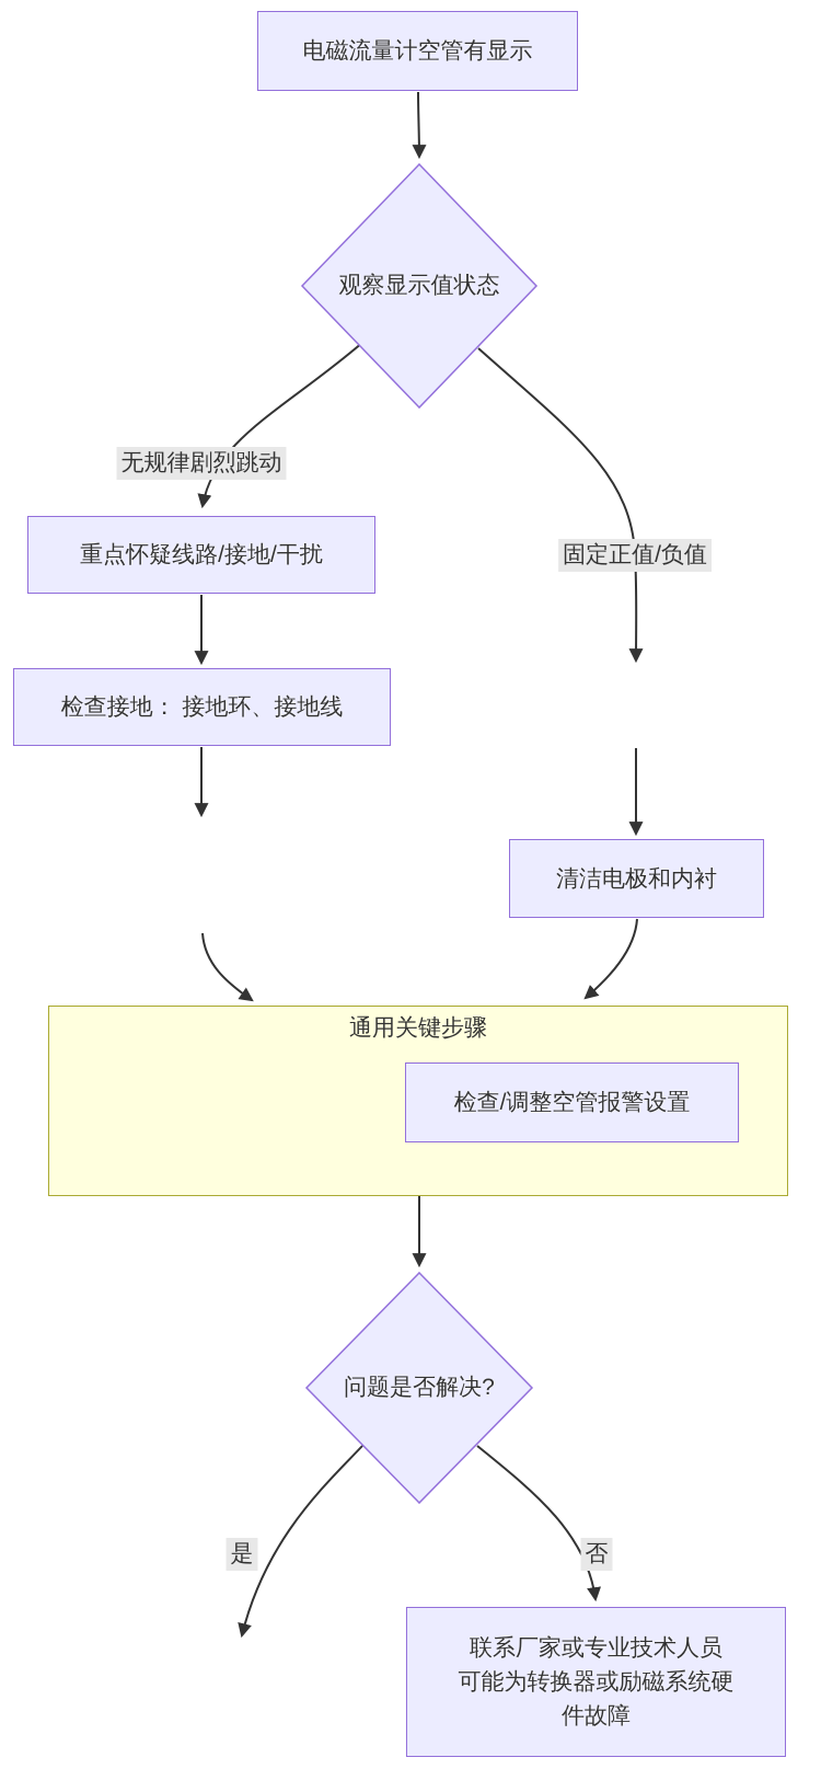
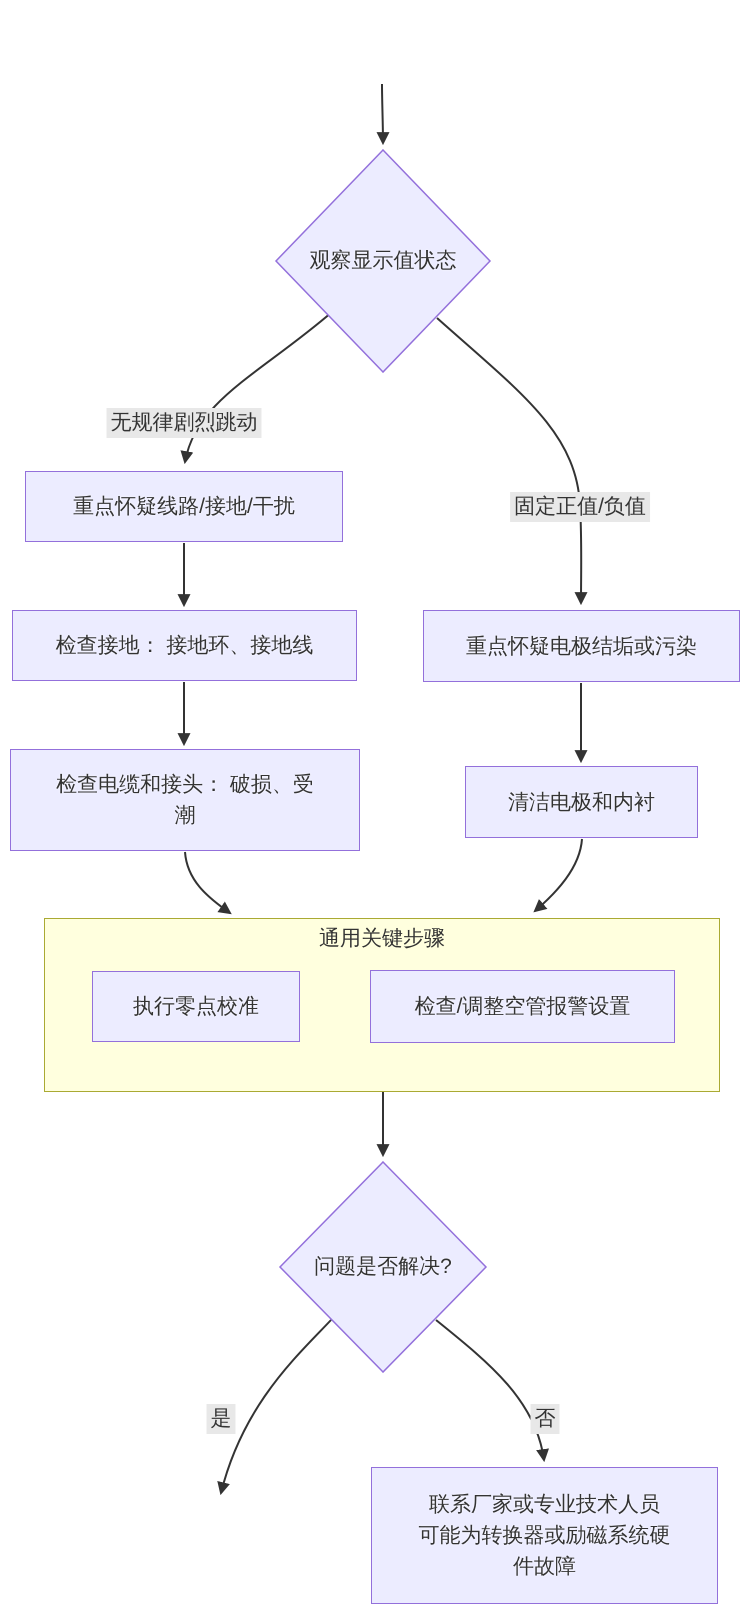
- 电磁流量计空管有显示
  观察显示值状态
  重点怀疑线路/接地/干扰
  检查接地： 接地环、接地线
+ 检查电缆和接头： 破损、受
+ 潮
+ 重点怀疑电极结垢或污染
  清洁电极和内衬
  通用关键步骤
+ 执行零点校准
  检查/调整空管报警设置
  问题是否解决?
  联系厂家或专业技术人员
  可能为转换器或励磁系统硬
  件故障
  无规律剧烈跳动
  固定正值/负值
  是
  否
